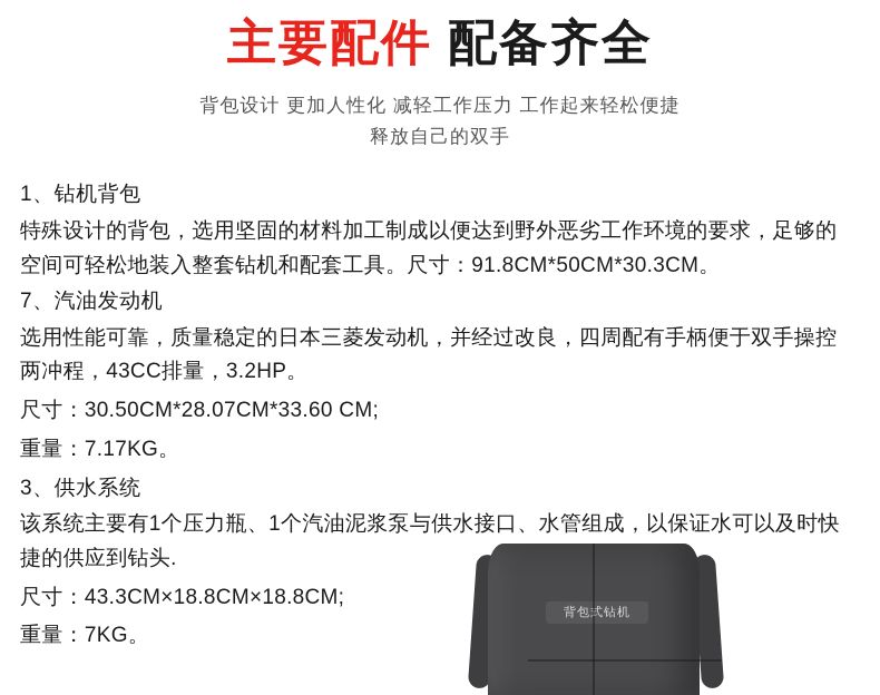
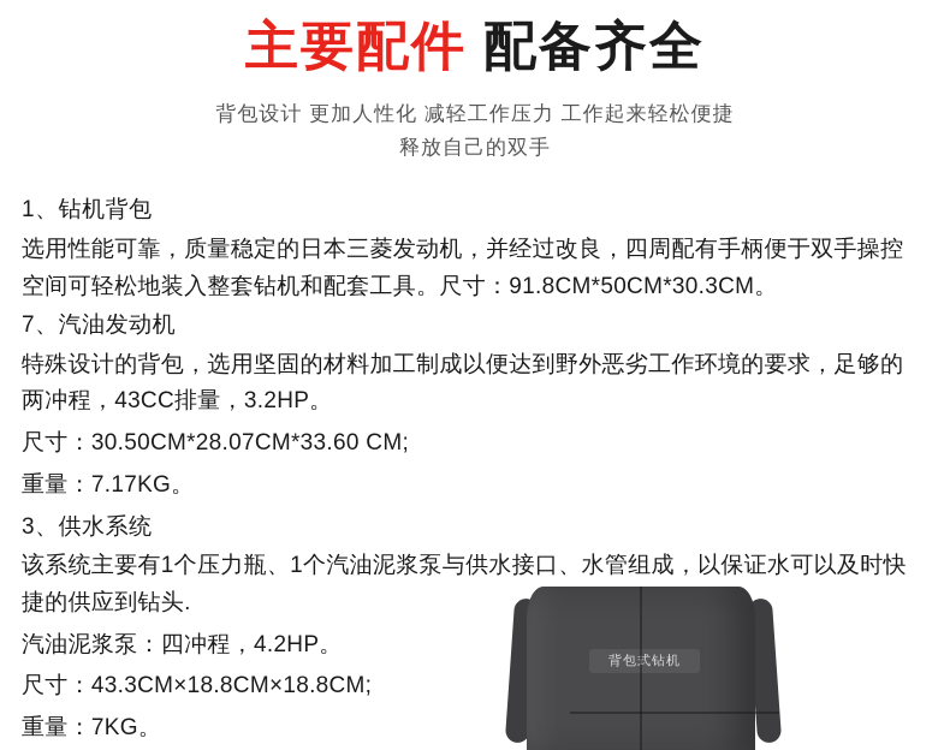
  主要配件 配备齐全
  背包设计 更加人性化 减轻工作压力 工作起来轻松便捷
  释放自己的双手
  背包式钻机
  1、钻机背包
- 特殊设计的背包，选用坚固的材料加工制成以便达到野外恶劣工作环境的要求，足够的
+ 选用性能可靠，质量稳定的日本三菱发动机，并经过改良，四周配有手柄便于双手操控
  空间可轻松地装入整套钻机和配套工具。尺寸：91.8CM*50CM*30.3CM。
  7、汽油发动机
- 选用性能可靠，质量稳定的日本三菱发动机，并经过改良，四周配有手柄便于双手操控
+ 特殊设计的背包，选用坚固的材料加工制成以便达到野外恶劣工作环境的要求，足够的
  两冲程，43CC排量，3.2HP。
  尺寸：30.50CM*28.07CM*33.60 CM;
  重量：7.17KG。
  3、供水系统
  该系统主要有1个压力瓶、1个汽油泥浆泵与供水接口、水管组成，以保证水可以及时快
  捷的供应到钻头.
+ 汽油泥浆泵：四冲程，4.2HP。
  尺寸：43.3CM×18.8CM×18.8CM;
  重量：7KG。
